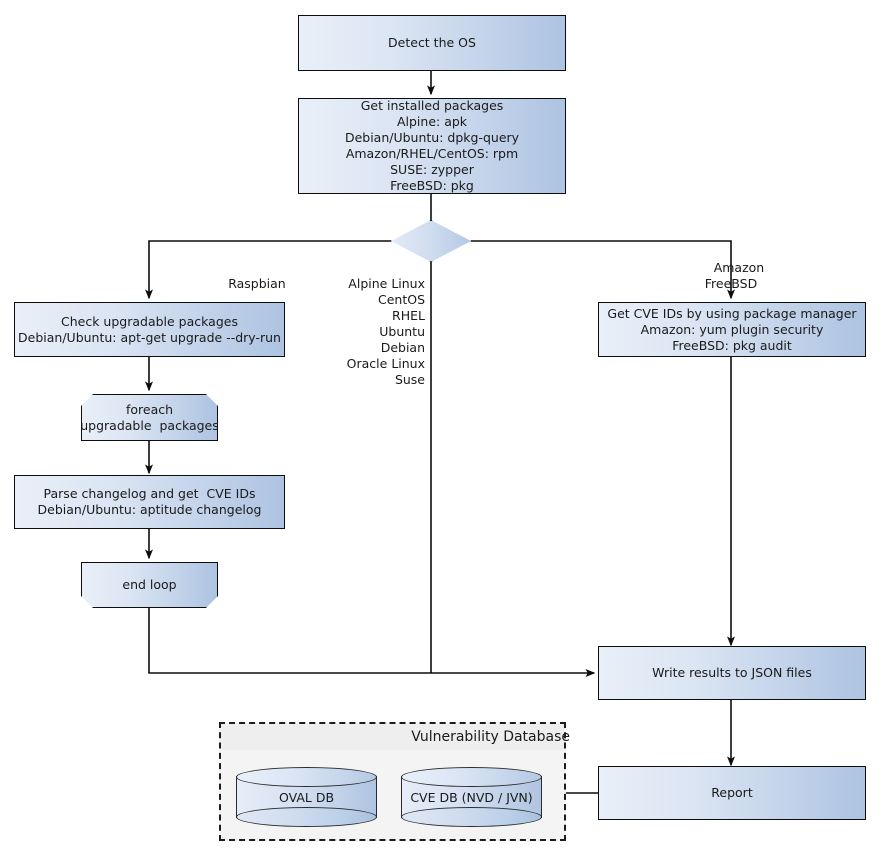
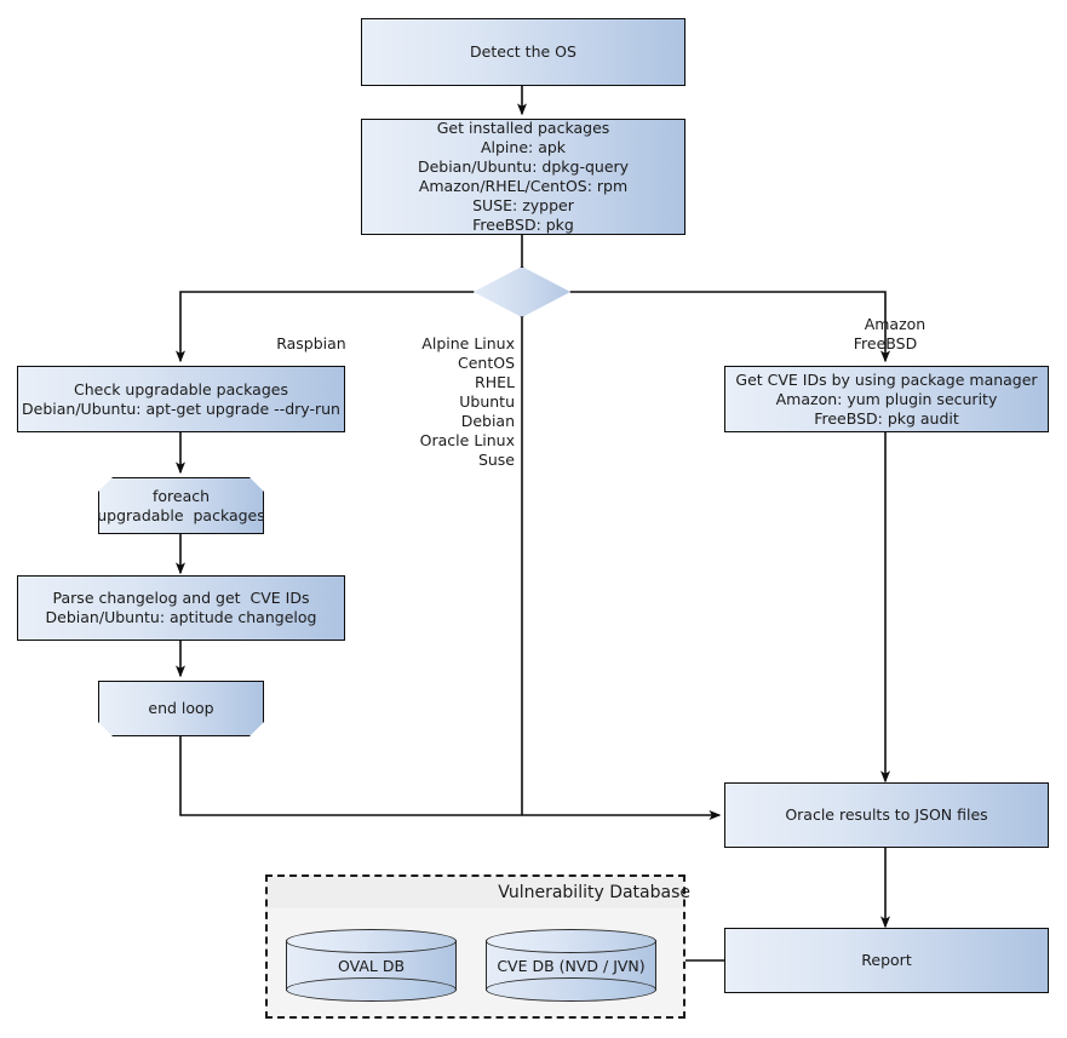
  Detect the OS
  Get installed packages
  Alpine: apk
  Debian/Ubuntu: dpkg-query
  Amazon/RHEL/CentOS: rpm
  SUSE: zypper
  FreeBSD: pkg
  Raspbian
  Alpine Linux
  CentOS
  RHEL
  Ubuntu
  Debian
  Oracle Linux
  Suse
  Amazon
  FreeBSD
  Check upgradable packages
  Debian/Ubuntu: apt-get upgrade --dry-run
  foreach
  upgradable packages
  Parse changelog and get CVE IDs
  Debian/Ubuntu: aptitude changelog
  end loop
  Get CVE IDs by using package manager
  Amazon: yum plugin security
  FreeBSD: pkg audit
- Write results to JSON files
+ Oracle results to JSON files
  Report
  Vulnerability Database
  OVAL DB
  CVE DB (NVD / JVN)
